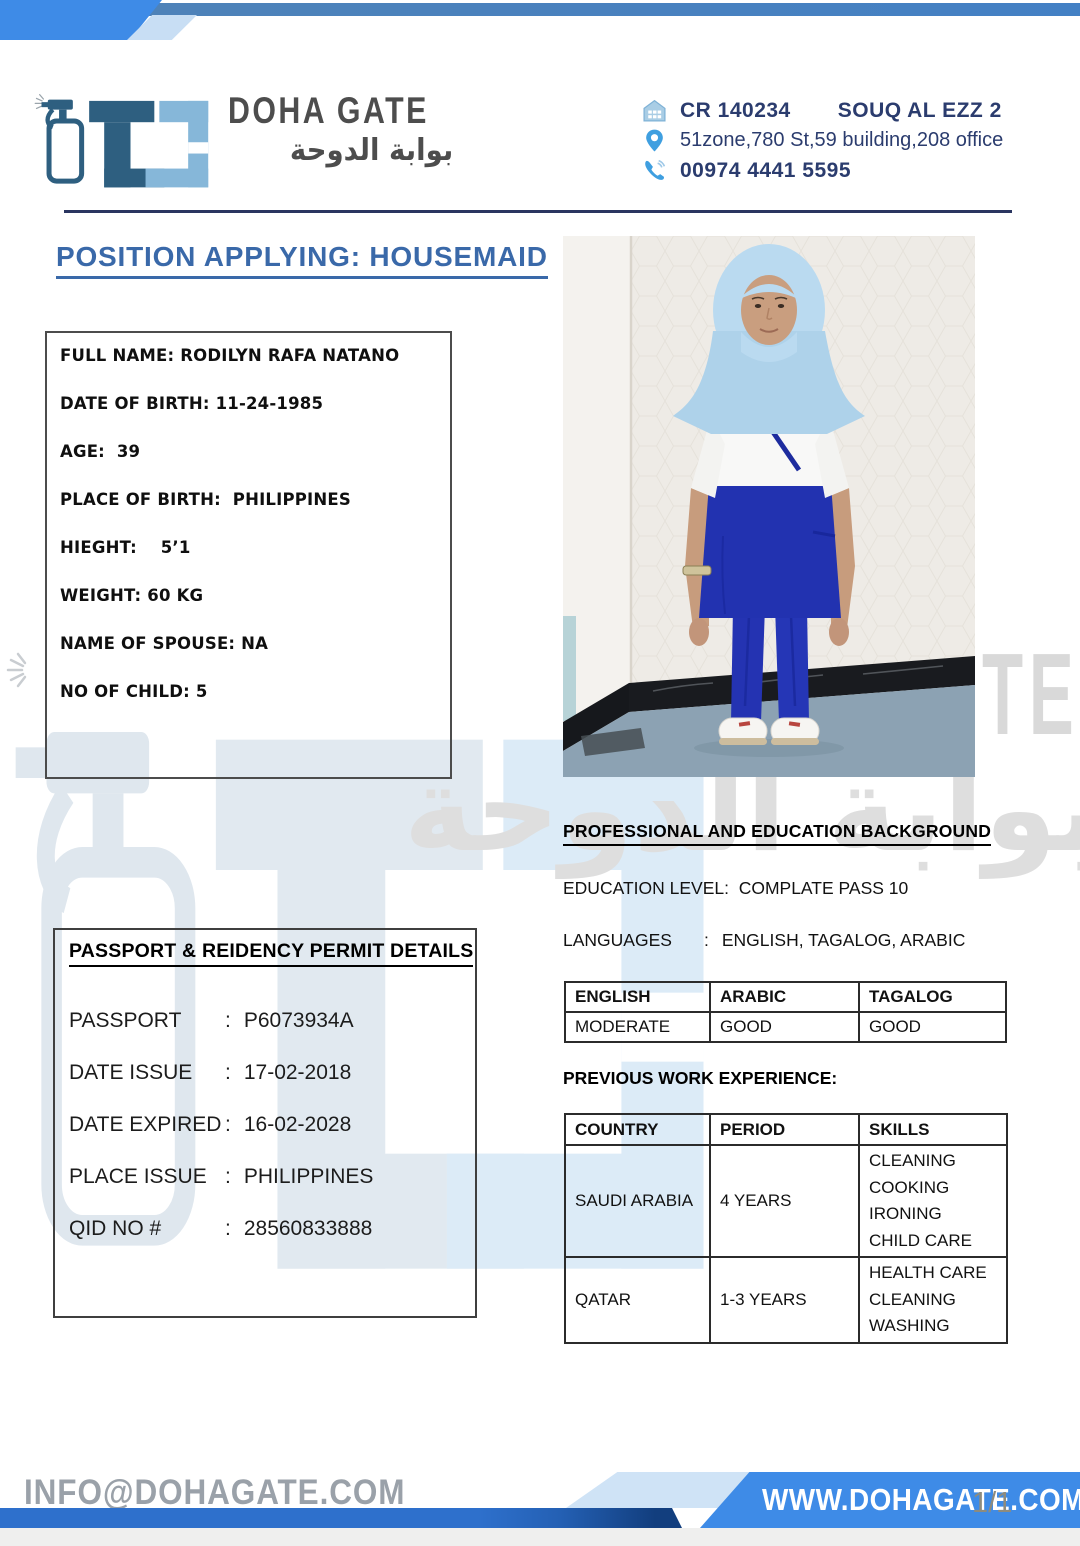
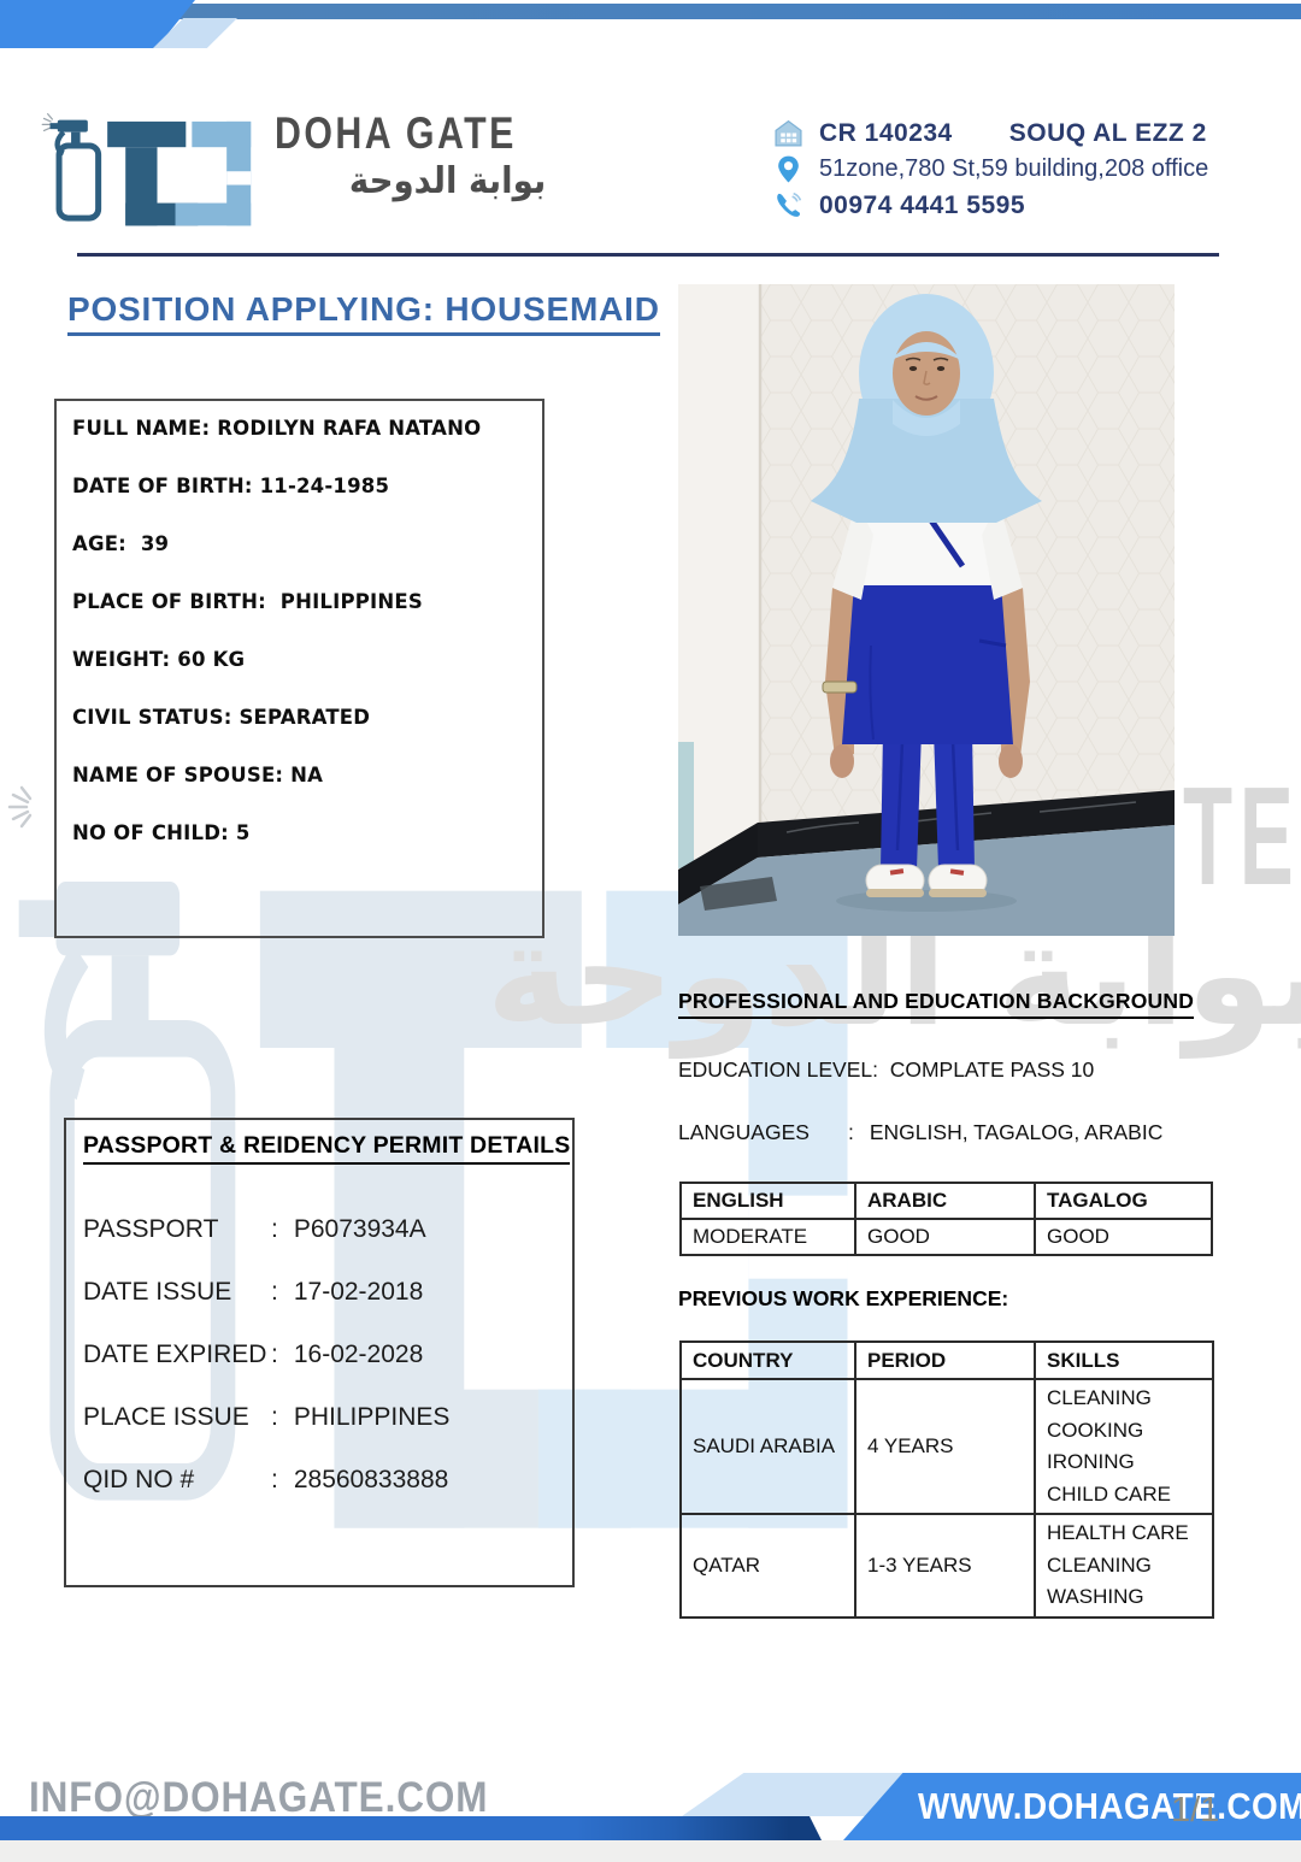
  TE
  وابة الدوحة
  DOHA GATE
  بوابة الدوحة
  CR 140234
  SOUQ AL EZZ 2
  51zone,780 St,59 building,208 office
  00974 4441 5595
  POSITION APPLYING: HOUSEMAID
  FULL NAME: RODILYN RAFA NATANO
  DATE OF BIRTH: 11-24-1985
  AGE: 39
  PLACE OF BIRTH: PHILIPPINES
- HIEGHT: 5’1
  WEIGHT: 60 KG
+ CIVIL STATUS: SEPARATED
  NAME OF SPOUSE: NA
  NO OF CHILD: 5
  PASSPORT & REIDENCY PERMIT DETAILS
  PASSPORT
  :
  P6073934A
  DATE ISSUE
  :
  17-02-2018
  DATE EXPIRED
  :
  16-02-2028
  PLACE ISSUE
  :
  PHILIPPINES
  QID NO #
  :
  28560833888
  PROFESSIONAL AND EDUCATION BACKGROUND
  EDUCATION LEVEL: COMPLATE PASS 10
  LANGUAGES
  :
  ENGLISH, TAGALOG, ARABIC
  ENGLISH	ARABIC	TAGALOG
  MODERATE	GOOD	GOOD
  PREVIOUS WORK EXPERIENCE:
  COUNTRY	PERIOD	SKILLS
  SAUDI ARABIA	4 YEARS	CLEANING COOKING IRONING CHILD CARE
  QATAR	1-3 YEARS	HEALTH CARE CLEANING WASHING
  INFO@DOHAGATE.COM
  WWW.DOHAGATE.COM
  1/1
